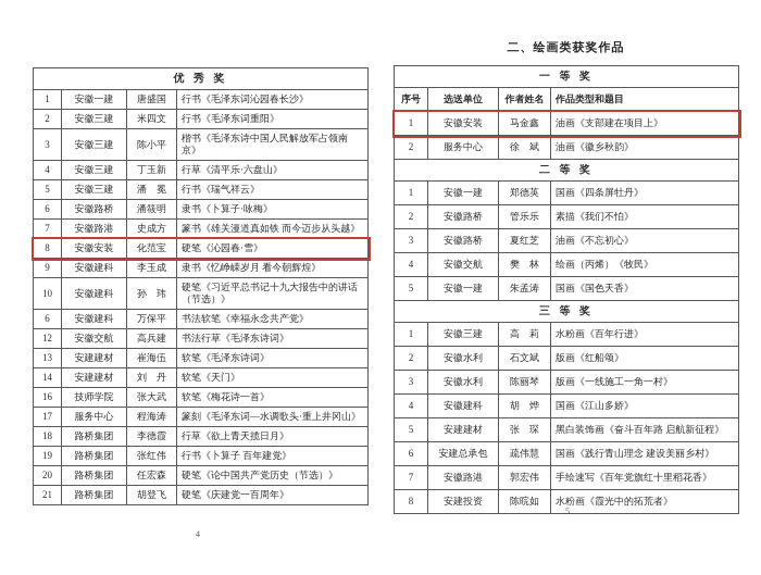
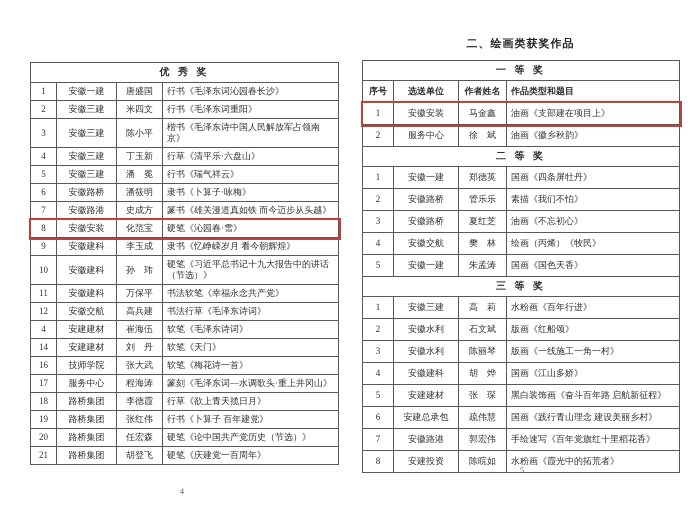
  优 秀 奖
  1	安徽一建	唐盛国	行书《毛泽东词沁园春长沙》
  2	安徽三建	米四文	行书《毛泽东词重阳》
  3	安徽三建	陈小平	楷书《毛泽东诗中国人民解放军占领南京》
  4	安徽三建	丁玉新	行草《清平乐·六盘山》
  5	安徽三建	潘 冕	行书《瑞气祥云》
  6	安徽路桥	潘筱明	隶书《卜算子·咏梅》
  7	安徽路港	史成方	篆书《雄关漫道真如铁 而今迈步从头越》
  8	安徽安装	化范宝	硬笔《沁园春·雪》
  9	安徽建科	李玉成	隶书《忆峥嵘岁月 看今朝辉煌》
  10	安徽建科	孙 玮	硬笔《习近平总书记十九大报告中的讲话（节选）》
- 6	安徽建科	万保平	书法软笔《幸福永念共产党》
+ 11	安徽建科	万保平	书法软笔《幸福永念共产党》
  12	安徽交航	高兵建	书法行草《毛泽东诗词》
- 13	安建建材	崔海伍	软笔《毛泽东诗词》
+ 4	安建建材	崔海伍	软笔《毛泽东诗词》
  14	安建建材	刘 丹	软笔《天门》
  16	技师学院	张大武	软笔《梅花诗一首》
  17	服务中心	程海涛	篆刻《毛泽东词—水调歌头·重上井冈山》
  18	路桥集团	李德霞	行草《欲上青天揽日月》
  19	路桥集团	张红伟	行书《卜算子 百年建党》
  20	路桥集团	任宏森	硬笔《论中国共产党历史（节选）》
  21	路桥集团	胡登飞	硬笔《庆建党一百周年》
  4
  二、绘画类获奖作品
  一 等 奖
  序号	选送单位	作者姓名	作品类型和题目
  1	安徽安装	马金鑫	油画《支部建在项目上》
  2	服务中心	徐 斌	油画《徽乡秋韵》
  二 等 奖
  1	安徽一建	郑德英	国画《四条屏牡丹》
  2	安徽路桥	管乐乐	素描《我们不怕》
  3	安徽路桥	夏红芝	油画《不忘初心》
  4	安徽交航	樊 林	绘画（丙烯）《牧民》
  5	安徽一建	朱孟涛	国画《国色天香》
  三 等 奖
  1	安徽三建	高 莉	水粉画《百年行进》
  2	安徽水利	石文斌	版画《红船颂》
  3	安徽水利	陈丽琴	版画《一线施工一角一村》
  4	安徽建科	胡 烨	国画《江山多娇》
  5	安建建材	张 琛	黑白装饰画《奋斗百年路 启航新征程》
  6	安建总承包	疏伟慧	国画《践行青山理念 建设美丽乡村》
  7	安徽路港	郭宏伟	手绘速写《百年党旗红十里稻花香》
  8	安建投资	陈晥如	水粉画《霞光中的拓荒者》
  5
